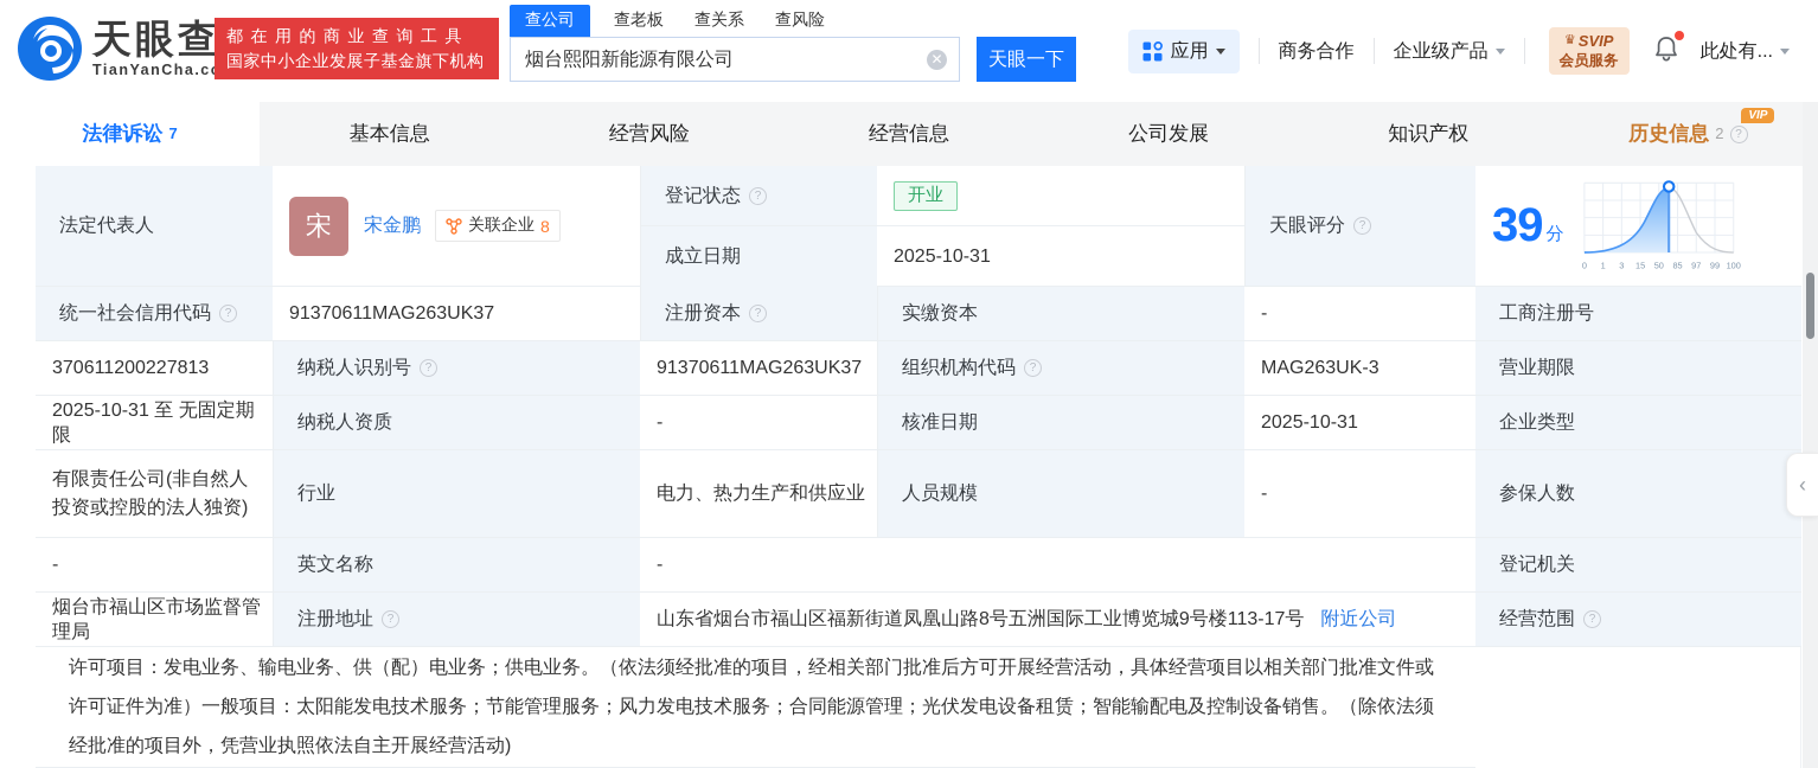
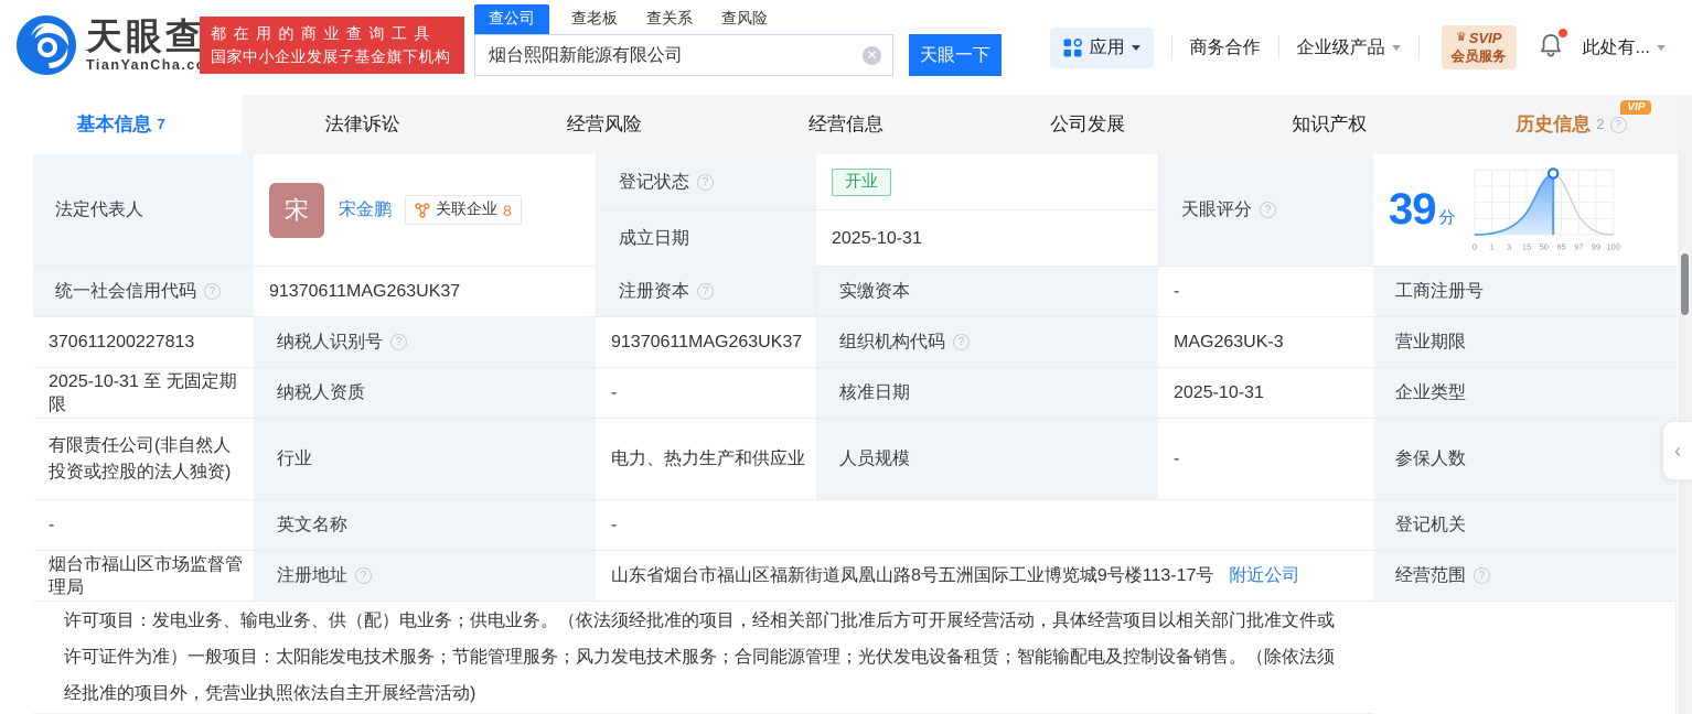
  天眼查
  TianYanCha.c
  都在用的商业查询工具
  国家中小企业发展子基金旗下机构
  查公司
  查老板
  查关系
  查风险
  烟台熙阳新能源有限公司
  ✕
  天眼一下
  应用
  商务合作
  企业级产品
  ♛
  SVIP
  会员服务
  此处有...
- 法律诉讼
+ 基本信息
  7
- 基本信息
+ 法律诉讼
  经营风险
  经营信息
  公司发展
  知识产权
  VIP
  历史信息
  2
  ?
  法定代表人
  宋
  宋金鹏
  关联企业
  8
  登记状态
  ?
  开业
  成立日期
  2025-10-31
  天眼评分
  ?
  39
  分
  0
  1
  3
  15
  50
  85
  97
  99
  100
  统一社会信用代码
  ?
  91370611MAG263UK37
  注册资本
  ?
  实缴资本
  -
  工商注册号
  370611200227813
  纳税人识别号
  ?
  91370611MAG263UK37
  组织机构代码
  ?
  MAG263UK-3
  营业期限
  2025-10-31 至 无固定期限
  纳税人资质
  -
  核准日期
  2025-10-31
  企业类型
  有限责任公司(非自然人投资或控股的法人独资)
  行业
  电力、热力生产和供应业
  人员规模
  -
  参保人数
  -
  英文名称
  -
  登记机关
  烟台市福山区市场监督管理局
  注册地址
  ?
  山东省烟台市福山区福新街道凤凰山路8号五洲国际工业博览城9号楼113-17号
  附近公司
  经营范围
  ?
  许可项目：发电业务、输电业务、供（配）电业务；供电业务。（依法须经批准的项目，经相关部门批准后方可开展经营活动，具体经营项目以相关部门批准文件或许可证件为准）一般项目：太阳能发电技术服务；节能管理服务；风力发电技术服务；合同能源管理；光伏发电设备租赁；智能输配电及控制设备销售。（除依法须经批准的项目外，凭营业执照依法自主开展经营活动)
  ‹
